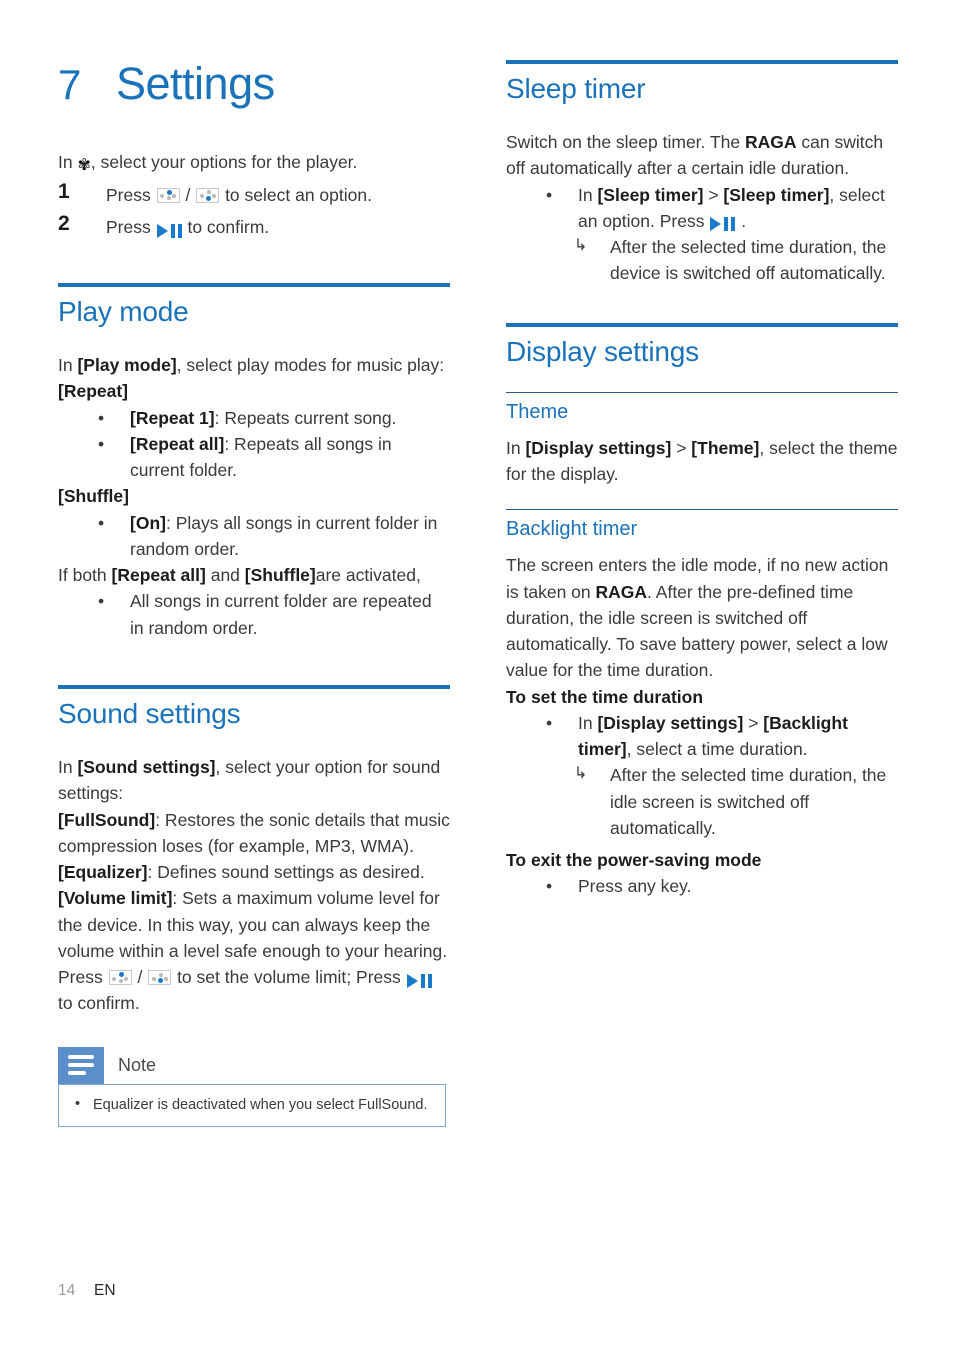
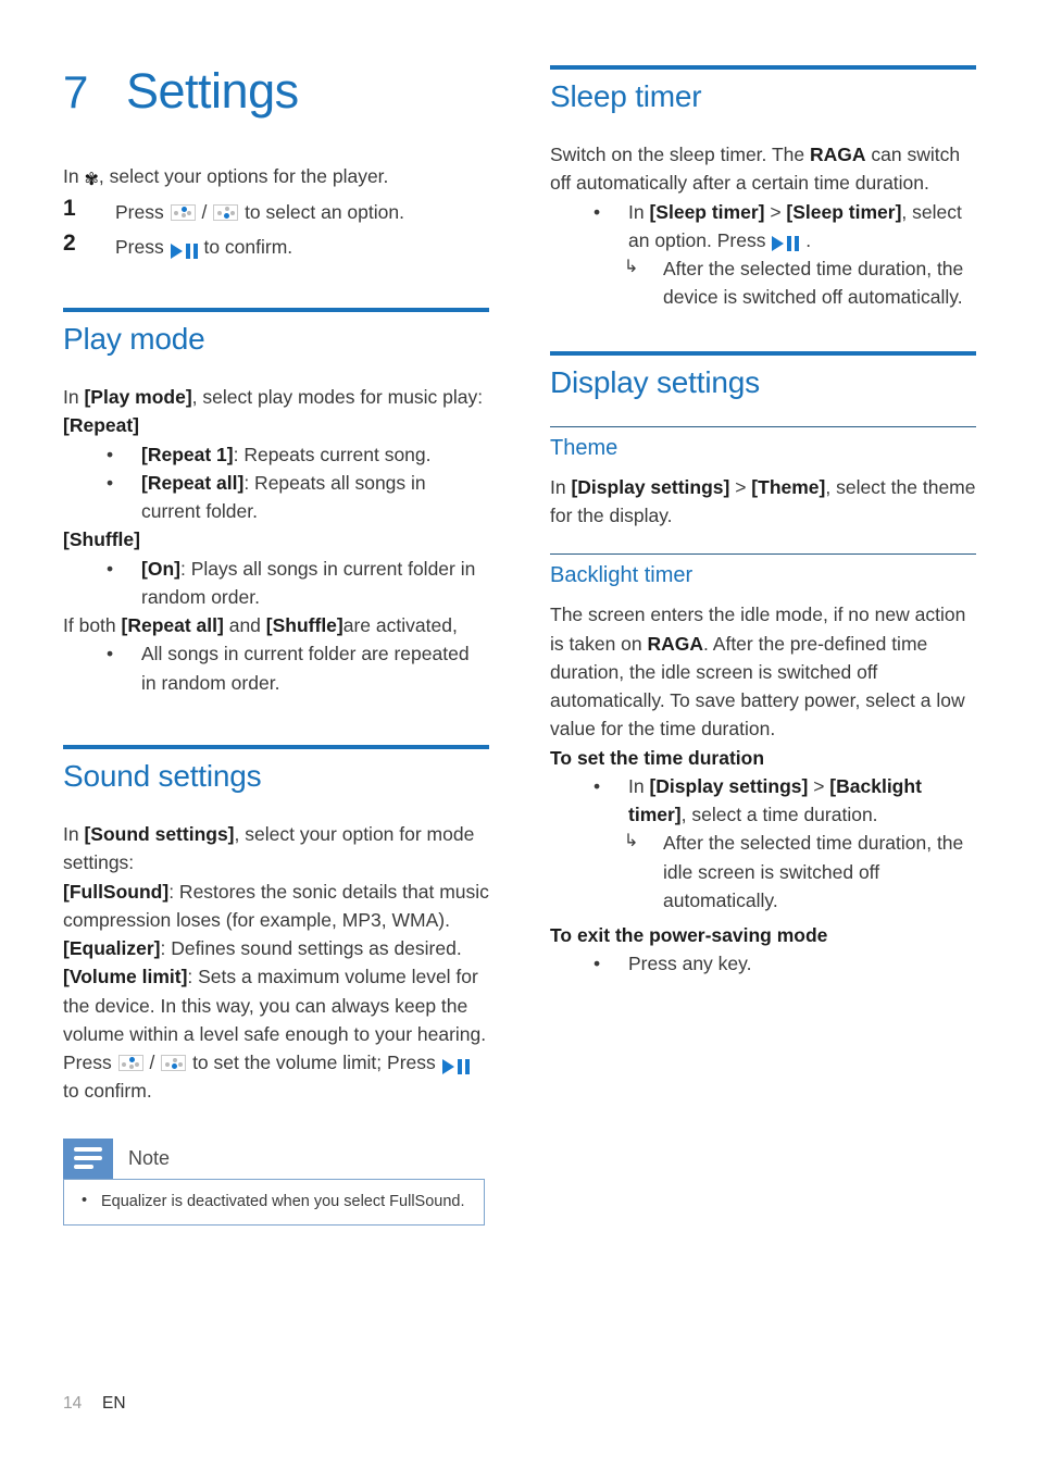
  7
  Settings
  In ✾, select your options for the player.
  1
  Press / to select an option.
  2
  Press to confirm.
  Play mode
  In [Play mode], select play modes for music play:
  [Repeat]
  •
  [Repeat 1]: Repeats current song.
  •
  [Repeat all]: Repeats all songs in current folder.
  [Shuffle]
  •
  [On]: Plays all songs in current folder in random order.
  If both [Repeat all] and [Shuffle]are activated,
  •
  All songs in current folder are repeated in random order.
  Sound settings
- In [Sound settings], select your option for sound settings:
+ In [Sound settings], select your option for mode settings:
  [FullSound]: Restores the sonic details that music compression loses (for example, MP3, WMA).
  [Equalizer]: Defines sound settings as desired.
  [Volume limit]: Sets a maximum volume level for the device. In this way, you can always keep the volume within a level safe enough to your hearing.
  Press / to set the volume limit; Press to confirm.
  Note
  •
  Equalizer is deactivated when you select FullSound.
  Sleep timer
- Switch on the sleep timer. The RAGA can switch off automatically after a certain idle duration.
+ Switch on the sleep timer. The RAGA can switch off automatically after a certain time duration.
  •
  In [Sleep timer] > [Sleep timer], select an option. Press .
  ↳
  After the selected time duration, the device is switched off automatically.
  Display settings
  Theme
  In [Display settings] > [Theme], select the theme for the display.
  Backlight timer
  The screen enters the idle mode, if no new action is taken on RAGA. After the pre-defined time duration, the idle screen is switched off automatically. To save battery power, select a low value for the time duration.
  To set the time duration
  •
  In [Display settings] > [Backlight timer], select a time duration.
  ↳
  After the selected time duration, the idle screen is switched off automatically.
  To exit the power-saving mode
  •
  Press any key.
  14
  EN
